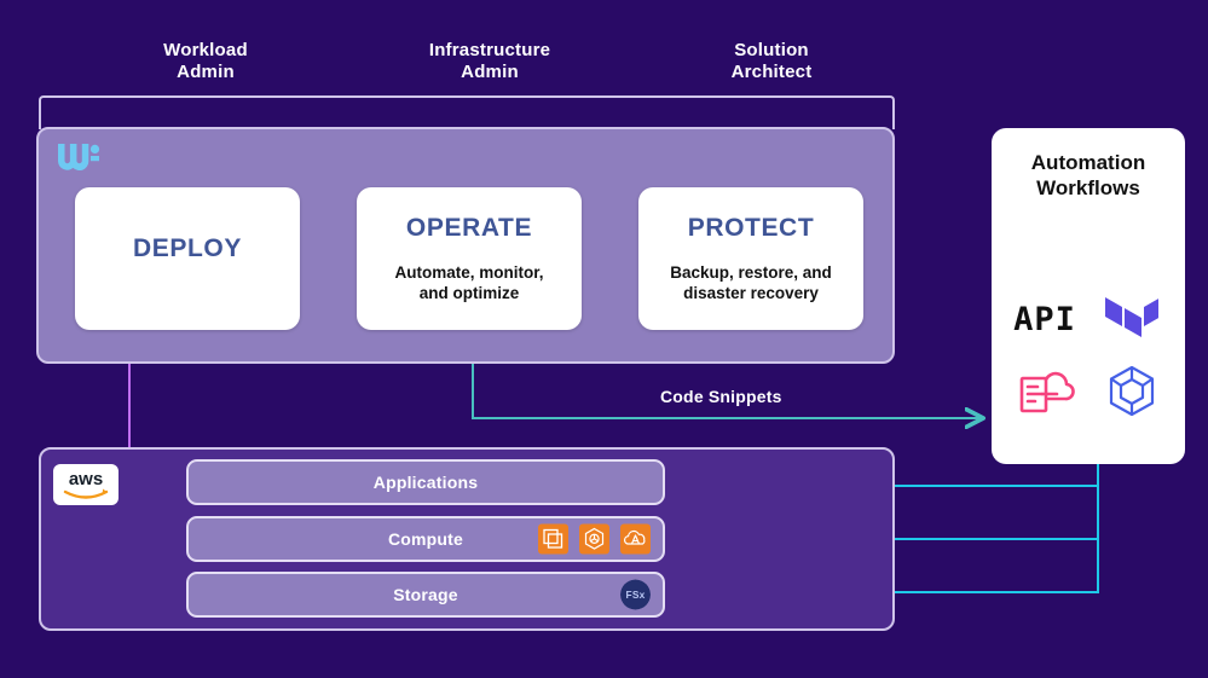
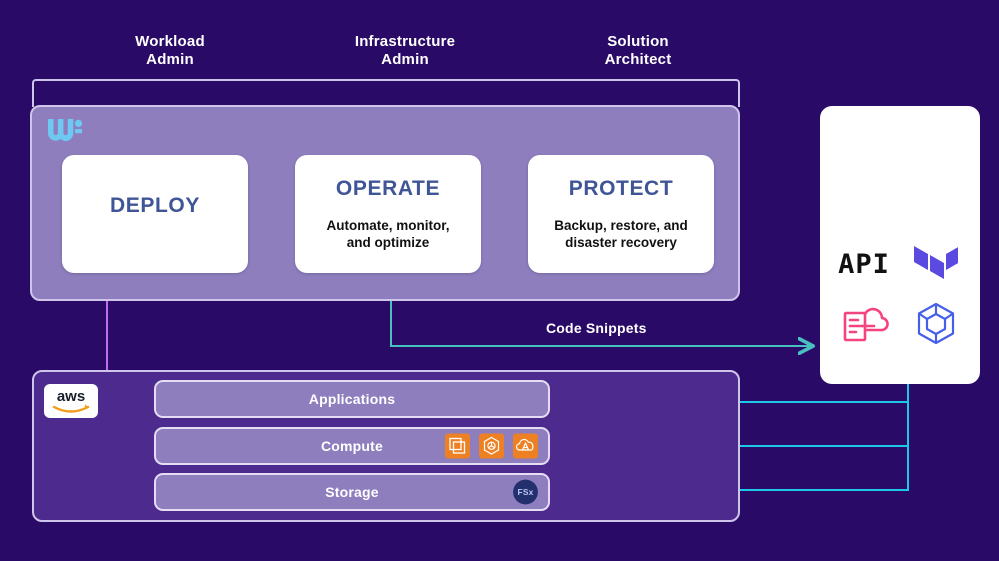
  Workload
  Admin
  Infrastructure
  Admin
  Solution
  Architect
  DEPLOY
  OPERATE
  Automate, monitor,
  and optimize
  PROTECT
  Backup, restore, and
  disaster recovery
  Code Snippets
- Automation
- Workflows
  API
  aws
  Applications
  Compute
  Storage
  FSx
